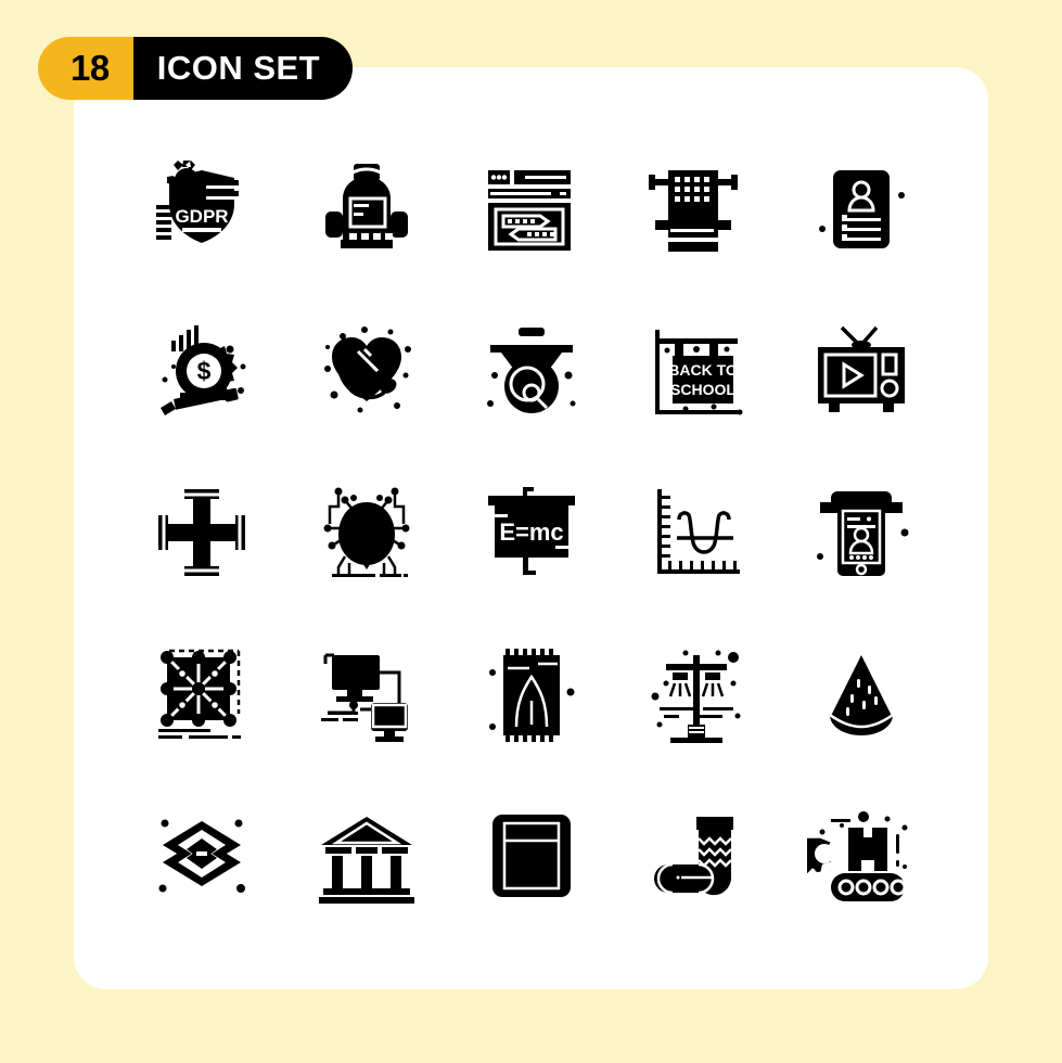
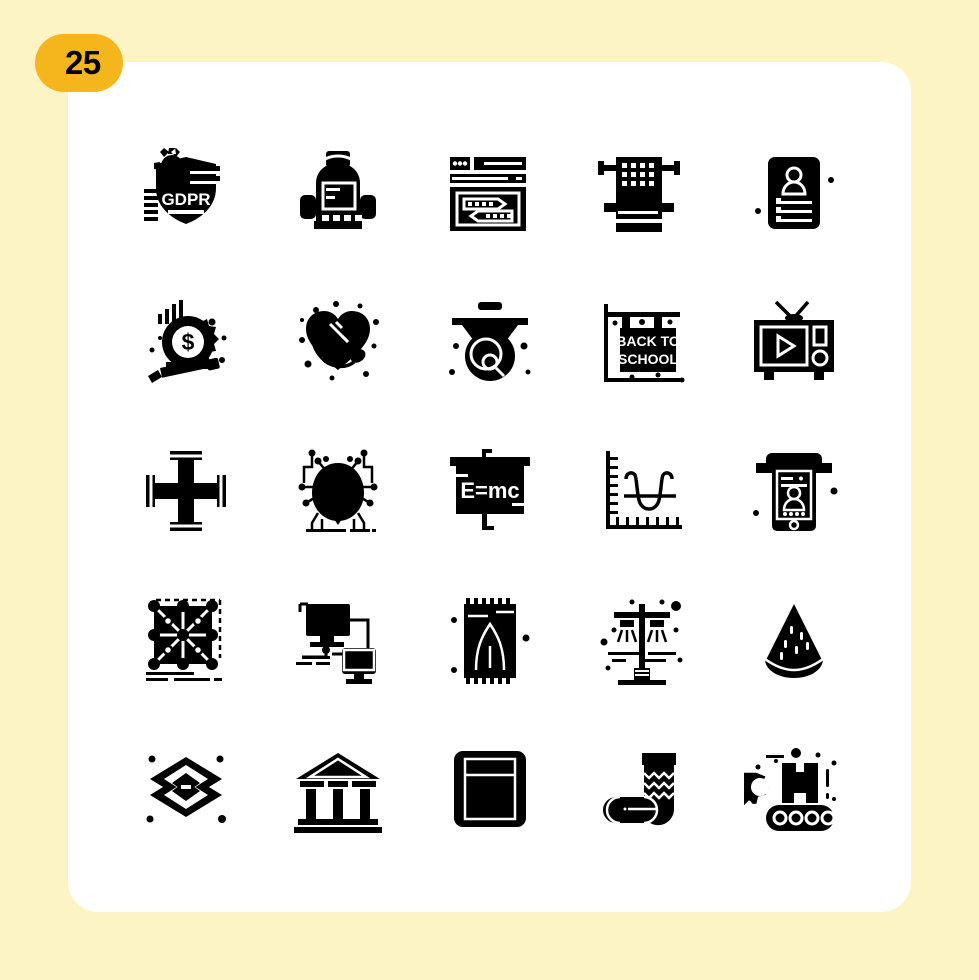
- 18
+ 25
- ICON SET
  GDPR
  $
  BACK TO
  SCHOOL
  E=mc
